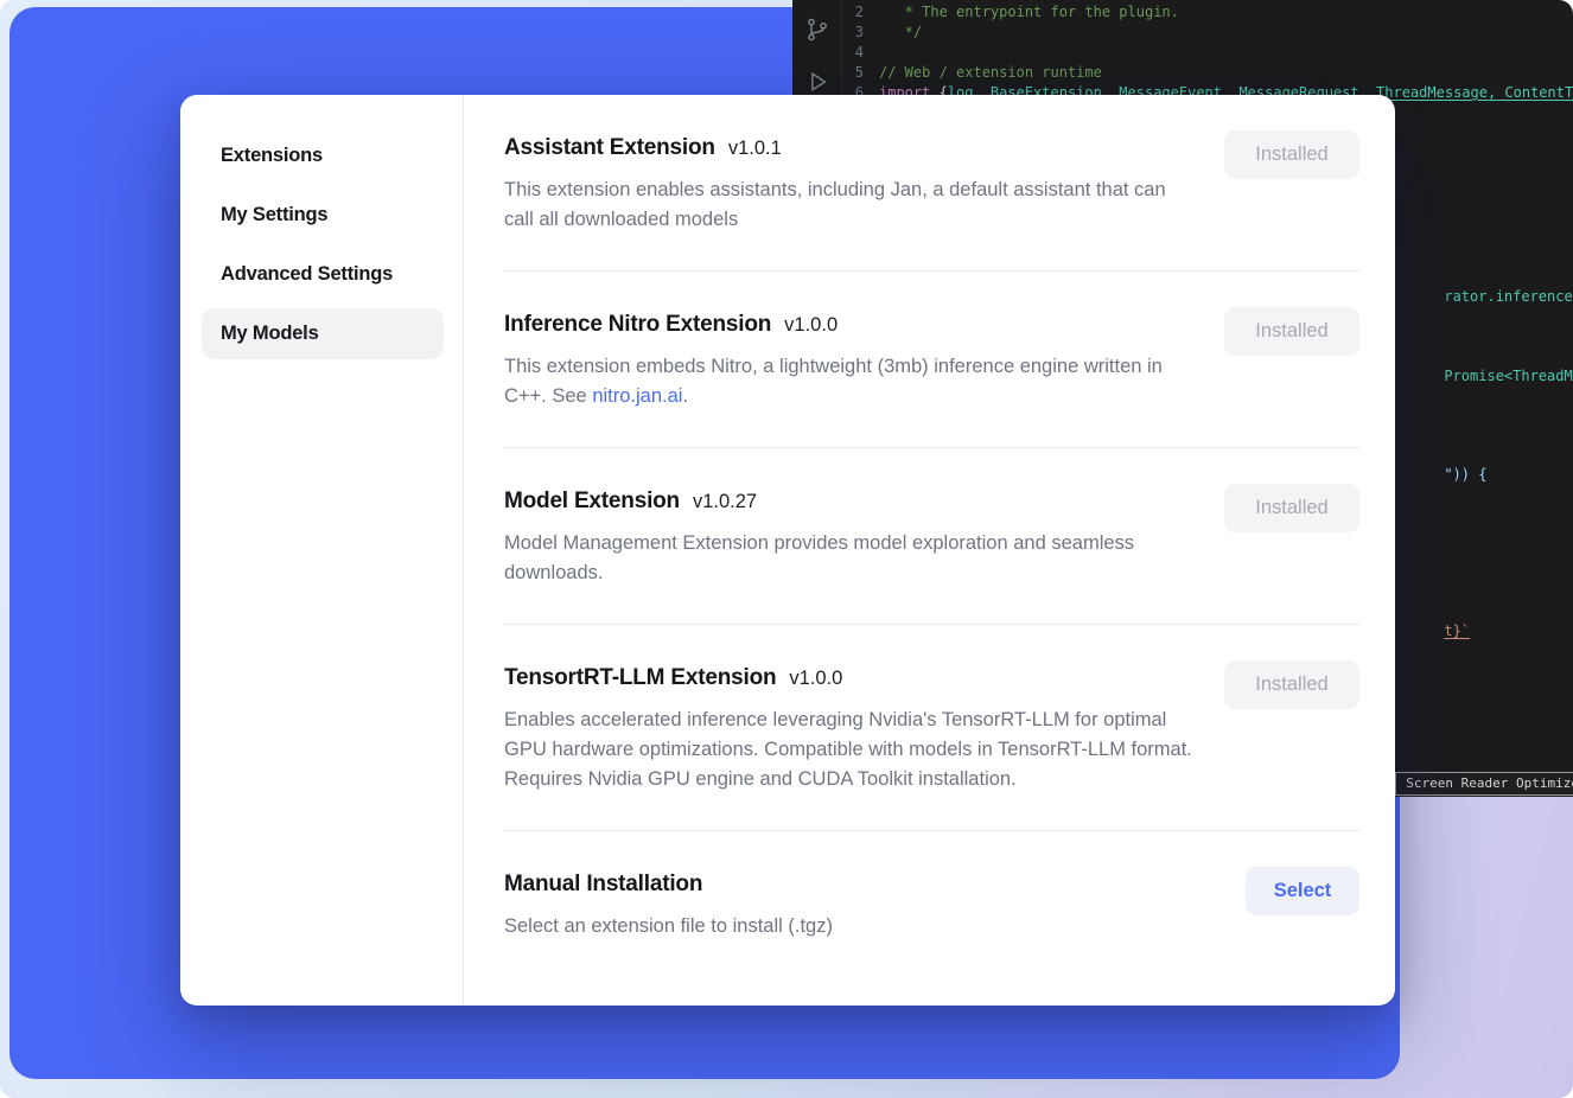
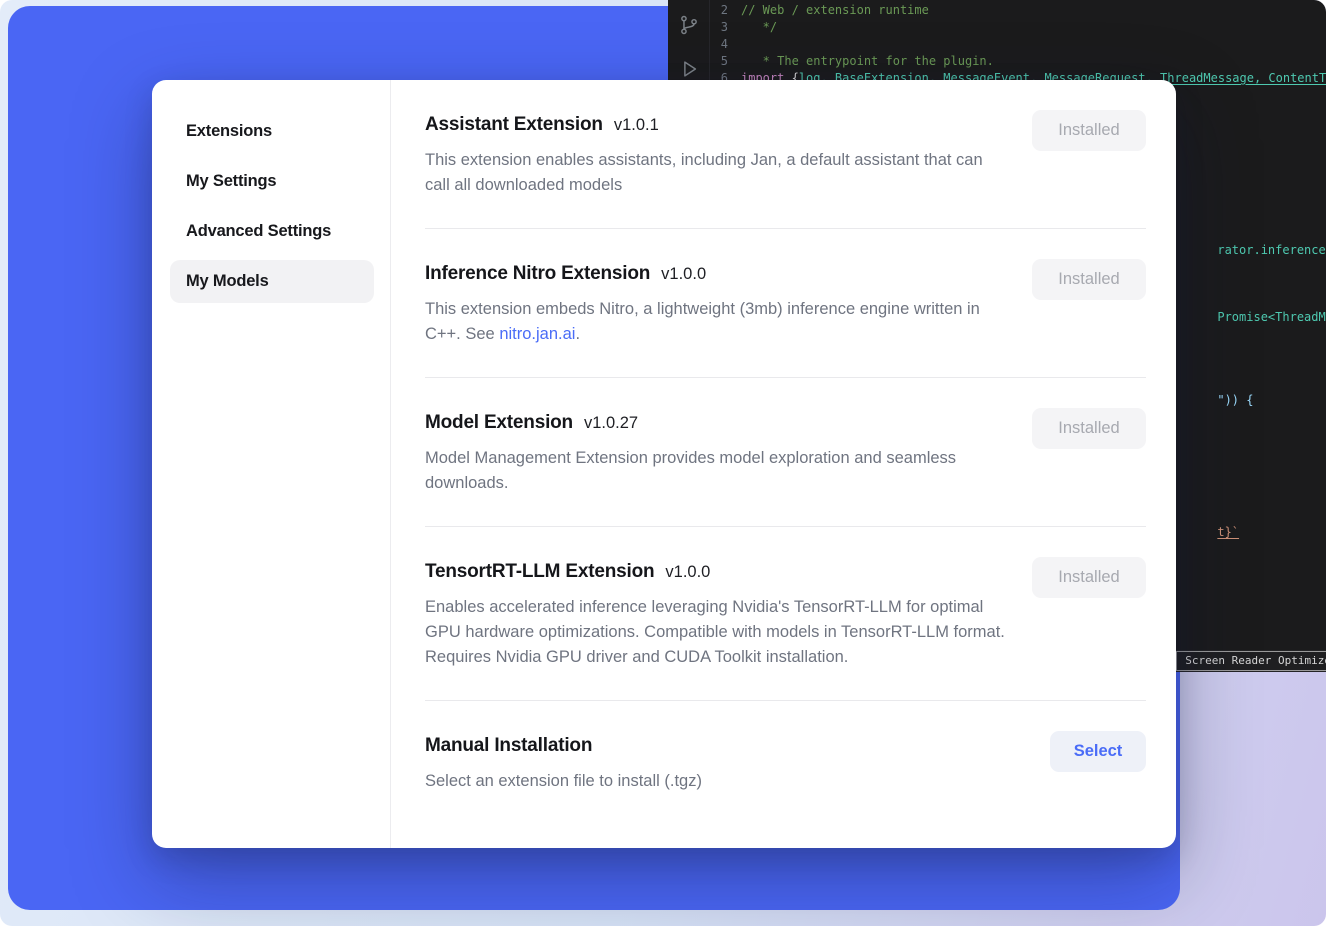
  2
- * The entrypoint for the plugin.
+ // Web / extension runtime
  3
  */
  4
  5
- // Web / extension runtime
+ * The entrypoint for the plugin.
  6
  import
  {
  log, BaseExtension, MessageEvent, MessageRequest, ThreadMessage, ContentT
  ")) {
  t}`
  Screen Reader Optimiz
  Extensions
  My Settings
  Advanced Settings
  My Models
  Assistant Extension
  v1.0.1
  This extension enables assistants, including Jan, a default assistant that can call all downloaded models
  Installed
  Inference Nitro Extension
  v1.0.0
  This extension embeds Nitro, a lightweight (3mb) inference engine written in C++. See nitro.jan.ai.
  Installed
  Model Extension
  v1.0.27
  Model Management Extension provides model exploration and seamless downloads.
  Installed
  TensortRT-LLM Extension
  v1.0.0
- Enables accelerated inference leveraging Nvidia's TensorRT-LLM for optimal GPU hardware optimizations. Compatible with models in TensorRT-LLM format. Requires Nvidia GPU engine and CUDA Toolkit installation.
+ Enables accelerated inference leveraging Nvidia's TensorRT-LLM for optimal GPU hardware optimizations. Compatible with models in TensorRT-LLM format. Requires Nvidia GPU driver and CUDA Toolkit installation.
  Installed
  Manual Installation
  Select an extension file to install (.tgz)
  Select
